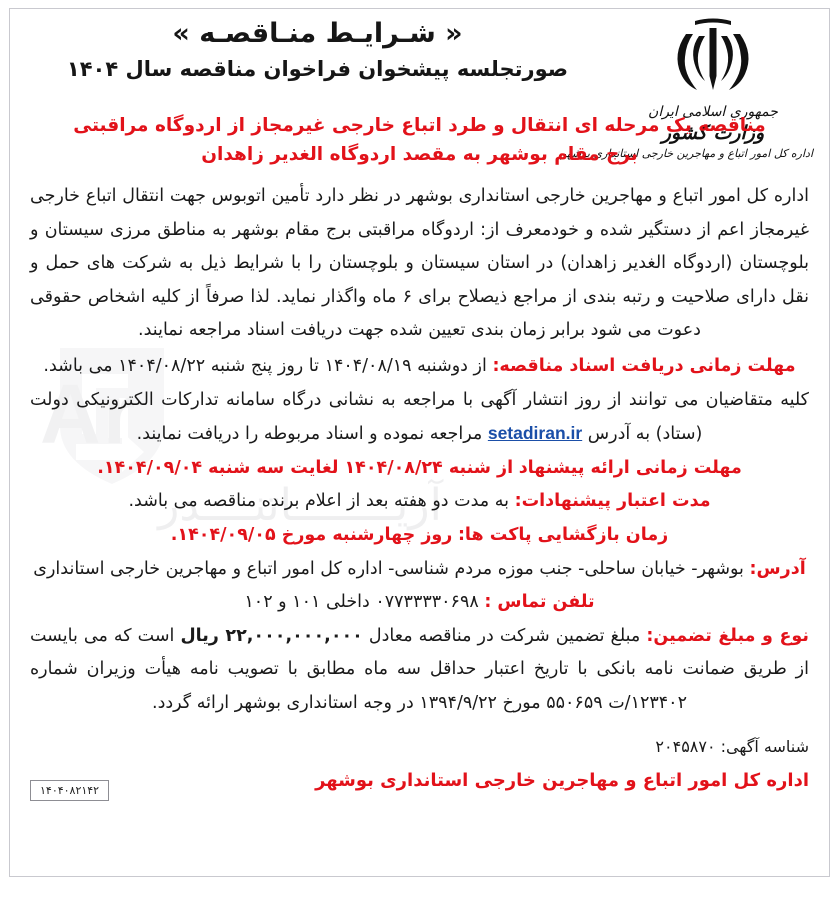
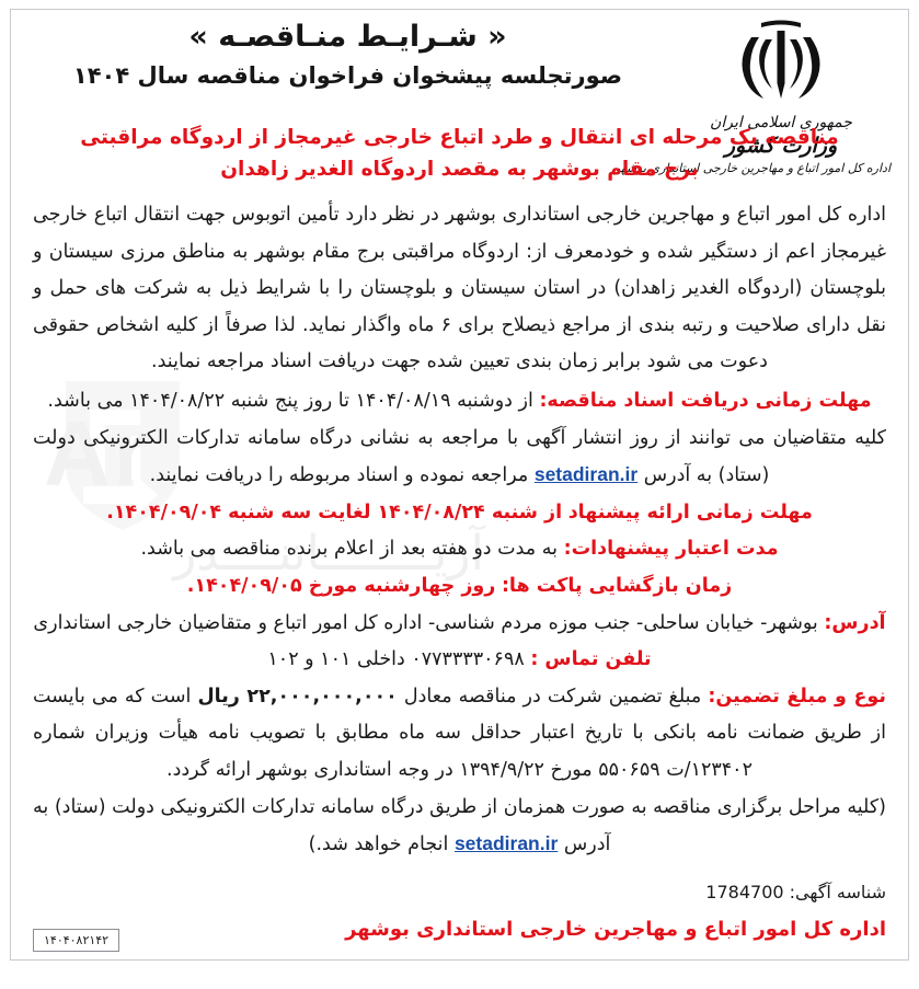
  Ar
  آریــــــــاتنــــدر
  جمهوری اسلامی ایران
  وزارت کشور
  اداره کل امور اتباع و مهاجرین خارجی استانداری بوشهر
  « شـرایـط منـاقصـه »
  صورتجلسه پیشخوان فراخوان مناقصه سال ۱۴۰۴
  مناقصه یک مرحله ای انتقال و طرد اتباع خارجی غیرمجاز از اردوگاه مراقبتی
  برج مقام بوشهر به مقصد اردوگاه الغدیر زاهدان
  اداره کل امور اتباع و مهاجرین خارجی استانداری بوشهر در نظر دارد تأمین اتوبوس جهت انتقال اتباع خارجی غیرمجاز اعم از دستگیر شده و خودمعرف از: اردوگاه مراقبتی برج مقام بوشهر به مناطق مرزی سیستان و بلوچستان (اردوگاه الغدیر زاهدان) در استان سیستان و بلوچستان را با شرایط ذیل به شرکت های حمل و نقل دارای صلاحیت و رتبه بندی از مراجع ذیصلاح برای ۶ ماه واگذار نماید. لذا صرفاً از کلیه اشخاص حقوقی دعوت می شود برابر زمان بندی تعیین شده جهت دریافت اسناد مراجعه نمایند.
  مهلت زمانی دریافت اسناد مناقصه: از دوشنبه ۱۴۰۴/۰۸/۱۹ تا روز پنج شنبه ۱۴۰۴/۰۸/۲۲ می باشد.
  کلیه متقاضیان می توانند از روز انتشار آگهی با مراجعه به نشانی درگاه سامانه تدارکات الکترونیکی دولت (ستاد) به آدرس setadiran.ir مراجعه نموده و اسناد مربوطه را دریافت نمایند.
  مهلت زمانی ارائه پیشنهاد از شنبه ۱۴۰۴/۰۸/۲۴ لغایت سه شنبه ۱۴۰۴/۰۹/۰۴.
  مدت اعتبار پیشنهادات: به مدت دو هفته بعد از اعلام برنده مناقصه می باشد.
  زمان بازگشایی پاکت ها: روز چهارشنبه مورخ ۱۴۰۴/۰۹/۰۵.
- آدرس: بوشهر- خیابان ساحلی- جنب موزه مردم شناسی- اداره کل امور اتباع و مهاجرین خارجی استانداری
+ آدرس: بوشهر- خیابان ساحلی- جنب موزه مردم شناسی- اداره کل امور اتباع و متقاضیان خارجی استانداری
  تلفن تماس : ۰۷۷۳۳۳۳۰۶۹۸ داخلی ۱۰۱ و ۱۰۲
  نوع و مبلغ تضمین: مبلغ تضمین شرکت در مناقصه معادل ۲۲,۰۰۰,۰۰۰,۰۰۰ ریال است که می بایست از طریق ضمانت نامه بانکی با تاریخ اعتبار حداقل سه ماه مطابق با تصویب نامه هیأت وزیران شماره ۱۲۳۴۰۲/ت ۵۵۰۶۵۹ مورخ ۱۳۹۴/۹/۲۲ در وجه استانداری بوشهر ارائه گردد.
+ (کلیه مراحل برگزاری مناقصه به صورت همزمان از طریق درگاه سامانه تدارکات الکترونیکی دولت (ستاد) به آدرس setadiran.ir انجام خواهد شد.)
- شناسه آگهی: ۲۰۴۵۸۷۰
+ شناسه آگهی: 1784700
  اداره کل امور اتباع و مهاجرین خارجی استانداری بوشهر
  ۱۴۰۴۰۸۲۱۴۲
